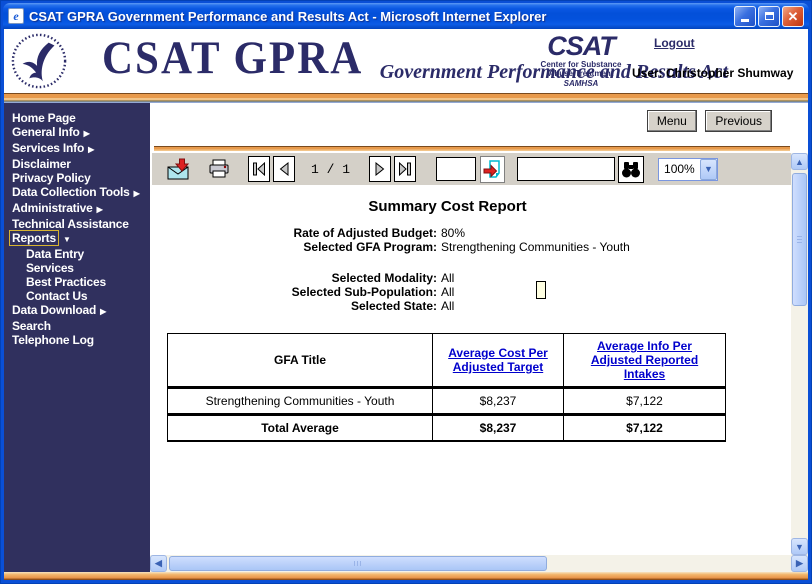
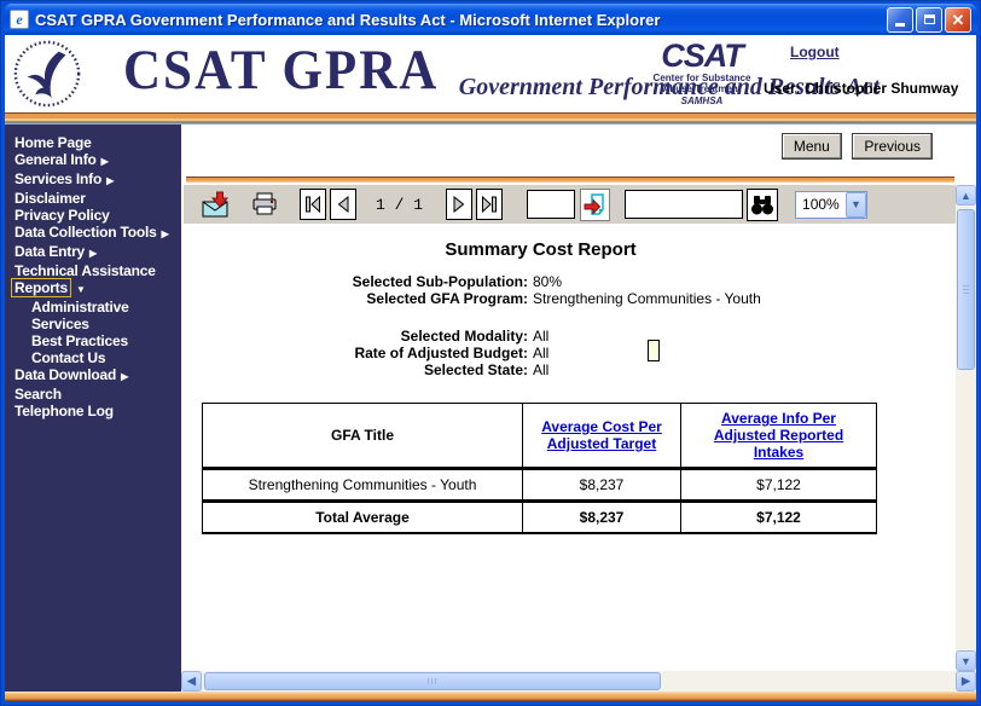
  e
  CSAT GPRA Government Performance and Results Act - Microsoft Internet Explorer
  ✕
  CSAT GPRA Government Performance and Results Act
  CSAT
  Center for Substance
  Abuse Treatment
  SAMHSA
  Logout
  User: Christopher Shumway
  Home Page
  General Info ▶
  Services Info ▶
  Disclaimer
  Privacy Policy
  Data Collection Tools ▶
- Administrative ▶
+ Data Entry ▶
  Technical Assistance
  Reports ▼
- Data Entry
+ Administrative
  Services
  Best Practices
  Contact Us
  Data Download ▶
  Search
  Telephone Log
  Menu Previous
  1 / 1
  100%
  ▼
  Summary Cost Report
- Rate of Adjusted Budget:
+ Selected Sub-Population:
  80%
  Selected GFA Program:
  Strengthening Communities - Youth
  Selected Modality:
  All
- Selected Sub-Population:
+ Rate of Adjusted Budget:
  All
  Selected State:
  All
  GFA Title	Average Cost Per Adjusted Target	Average Info Per Adjusted Reported Intakes
  Strengthening Communities - Youth	$8,237	$7,122
  Total Average	$8,237	$7,122
  ▲
  ▼
  ◀
  ▶
